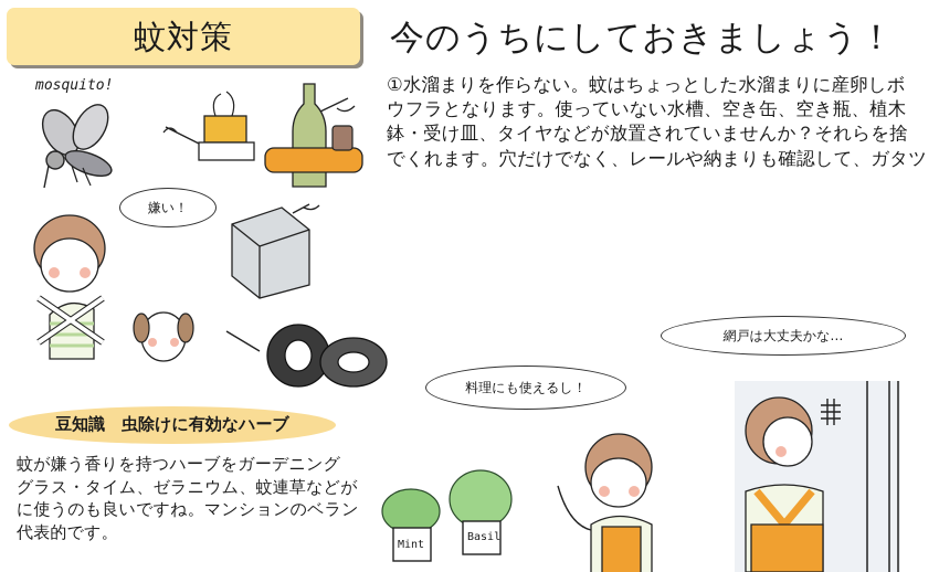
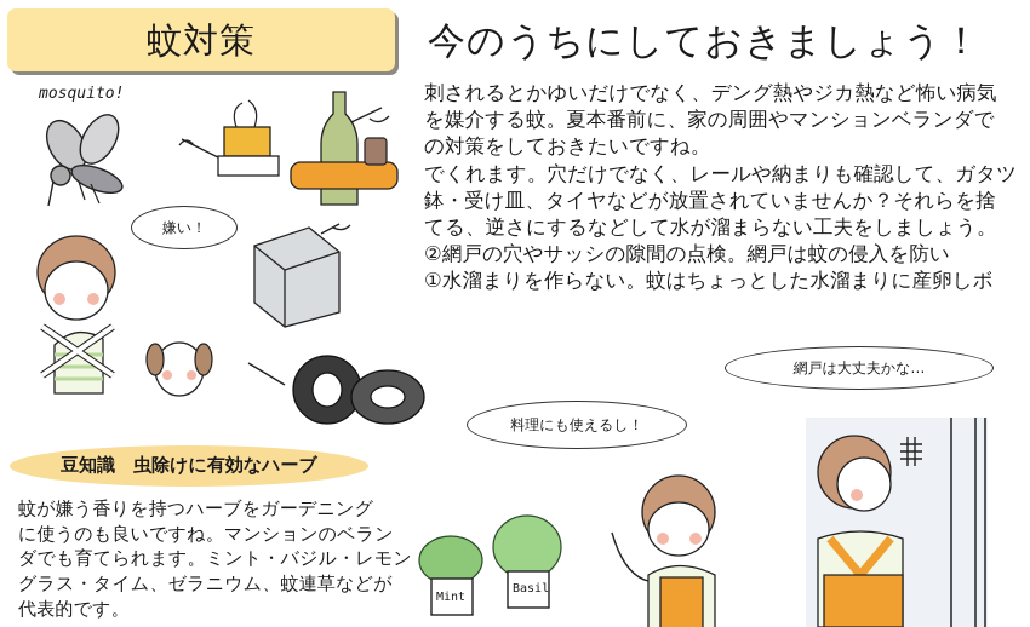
  蚊対策
  今のうちにしておきましょう！
+ 刺されるとかゆいだけでなく、デング熱やジカ熱など怖い病気
+ を媒介する蚊。夏本番前に、家の周囲やマンションベランダで
+ の対策をしておきたいですね。
- ①水溜まりを作らない。蚊はちょっとした水溜まりに産卵しボ
+ でくれます。穴だけでなく、レールや納まりも確認して、ガタツ
- ウフラとなります。使っていない水槽、空き缶、空き瓶、植木
  鉢・受け皿、タイヤなどが放置されていませんか？それらを捨
+ てる、逆さにするなどして水が溜まらない工夫をしましょう。
+ ②網戸の穴やサッシの隙間の点検。網戸は蚊の侵入を防い
- でくれます。穴だけでなく、レールや納まりも確認して、ガタツ
+ ①水溜まりを作らない。蚊はちょっとした水溜まりに産卵しボ
  mosquito!
  嫌い！
  豆知識 虫除けに有効なハーブ
  蚊が嫌う香りを持つハーブをガーデニング
- グラス・タイム、ゼラニウム、蚊連草などが
+ に使うのも良いですね。マンションのベラン
+ ダでも育てられます。ミント・バジル・レモン
- に使うのも良いですね。マンションのベラン
+ グラス・タイム、ゼラニウム、蚊連草などが
  代表的です。
  料理にも使えるし！
  網戸は大丈夫かな…
  Mint
  Basil
